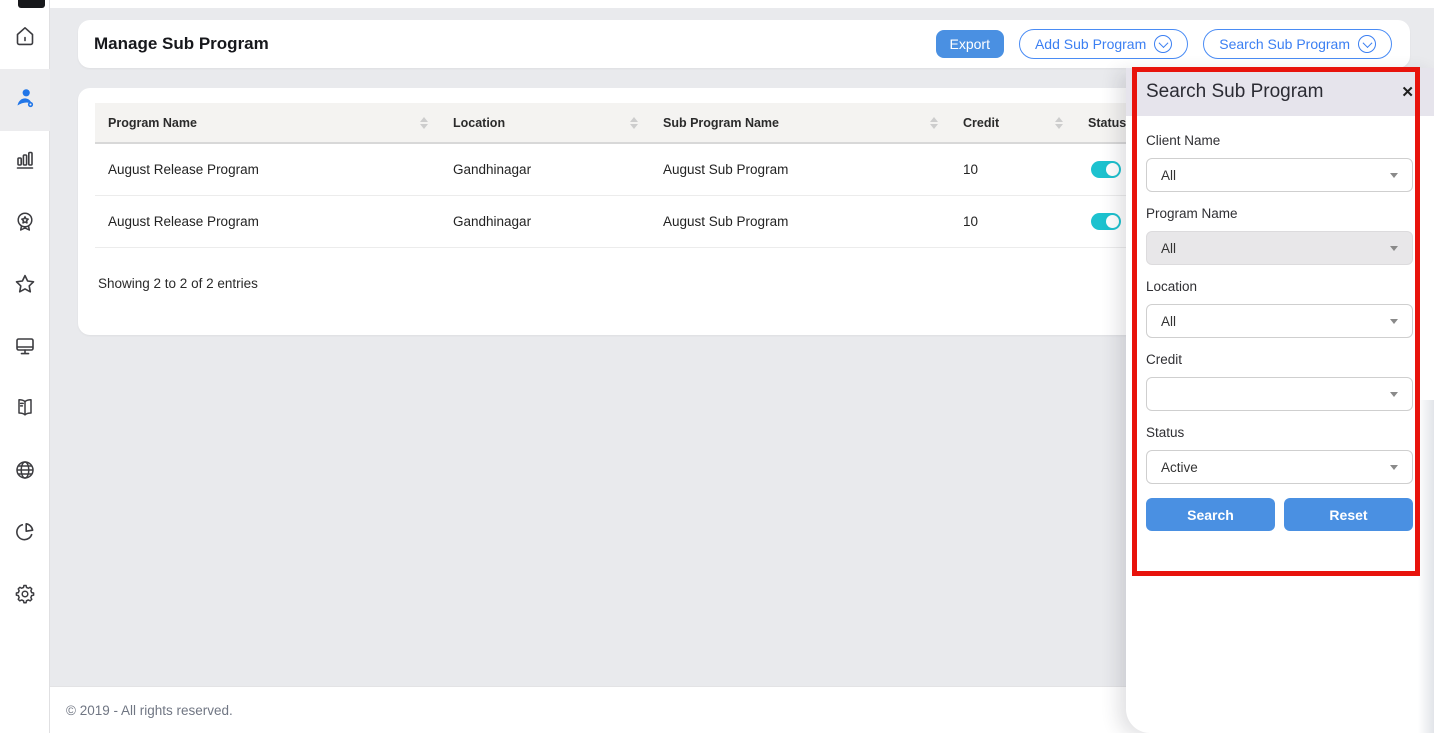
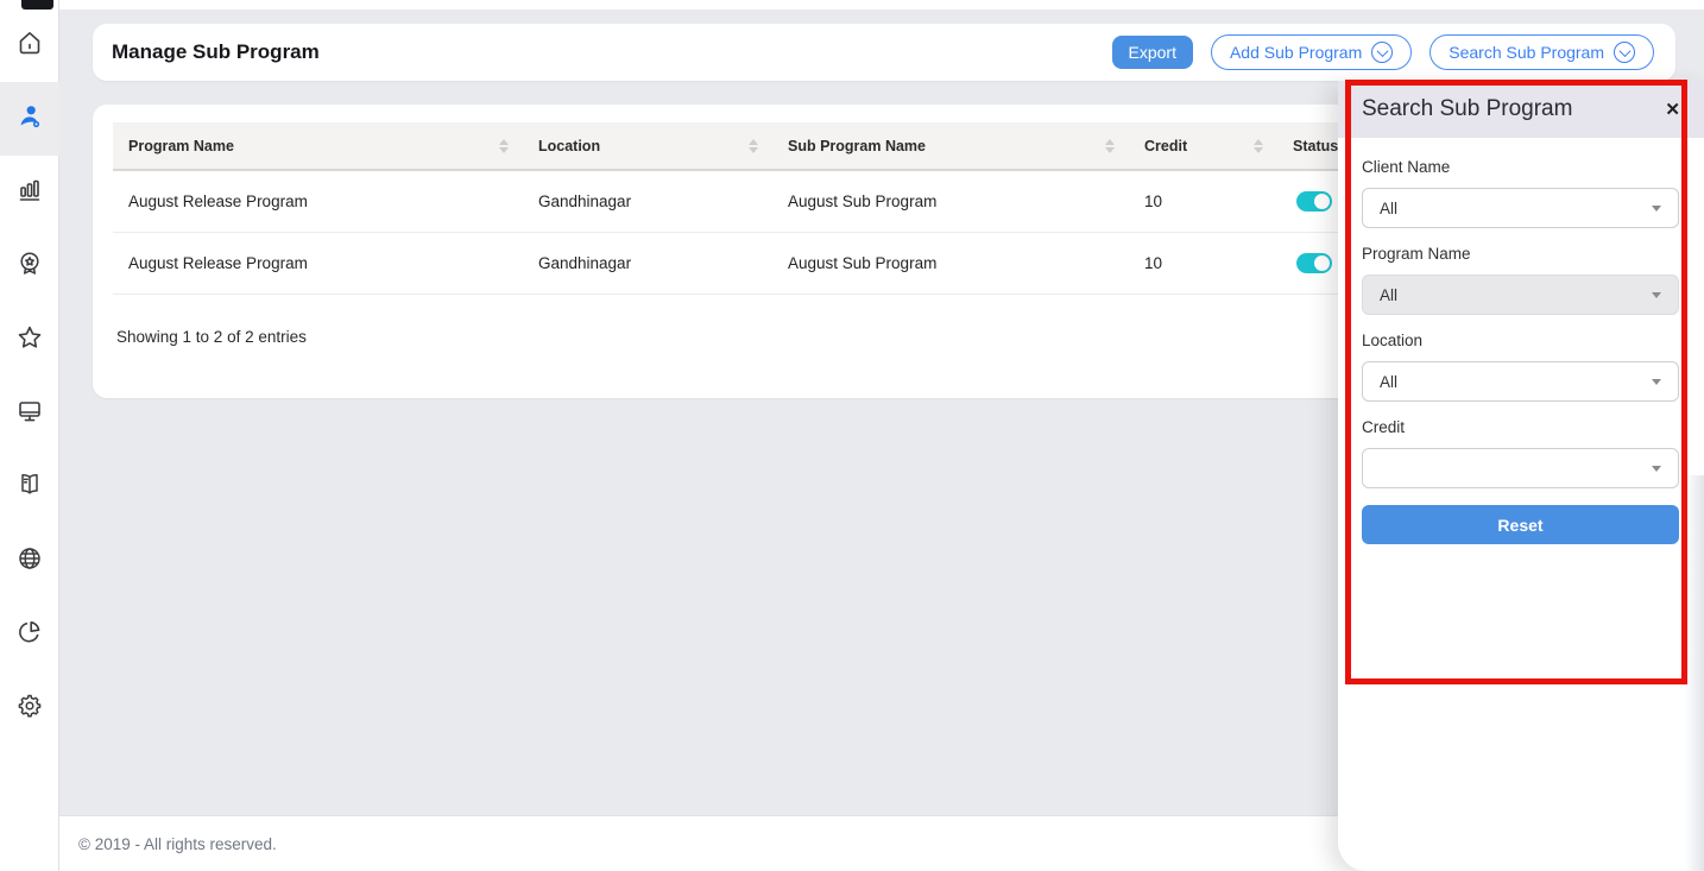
  Manage Sub Program
  Export
  Add Sub Program
  Search Sub Program
  Program Name	Location	Sub Program Name	Credit	Status
  August Release Program	Gandhinagar	August Sub Program	10
  August Release Program	Gandhinagar	August Sub Program	10
- Showing 2 to 2 of 2 entries
+ Showing 1 to 2 of 2 entries
  © 2019 - All rights reserved.
  Search Sub Program
  ✕
  Client Name
  All
  Program Name
  All
  Location
  All
  Credit
- Status
- Active
- Search
  Reset
